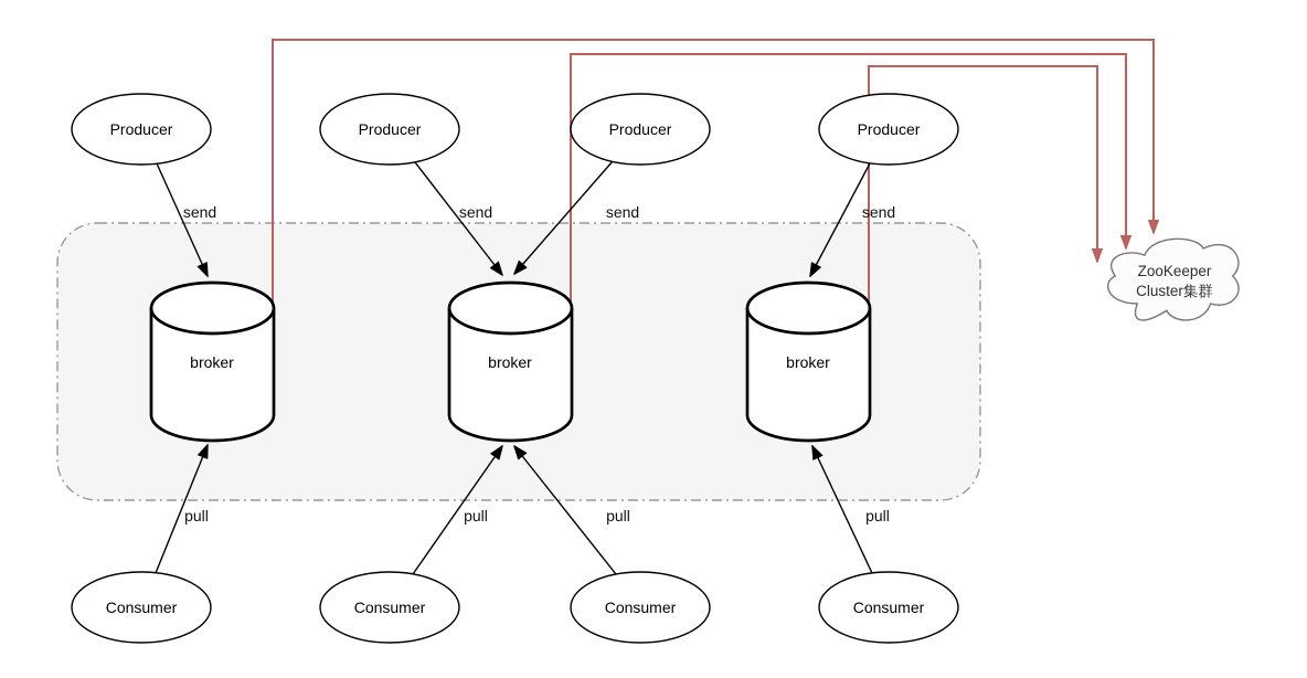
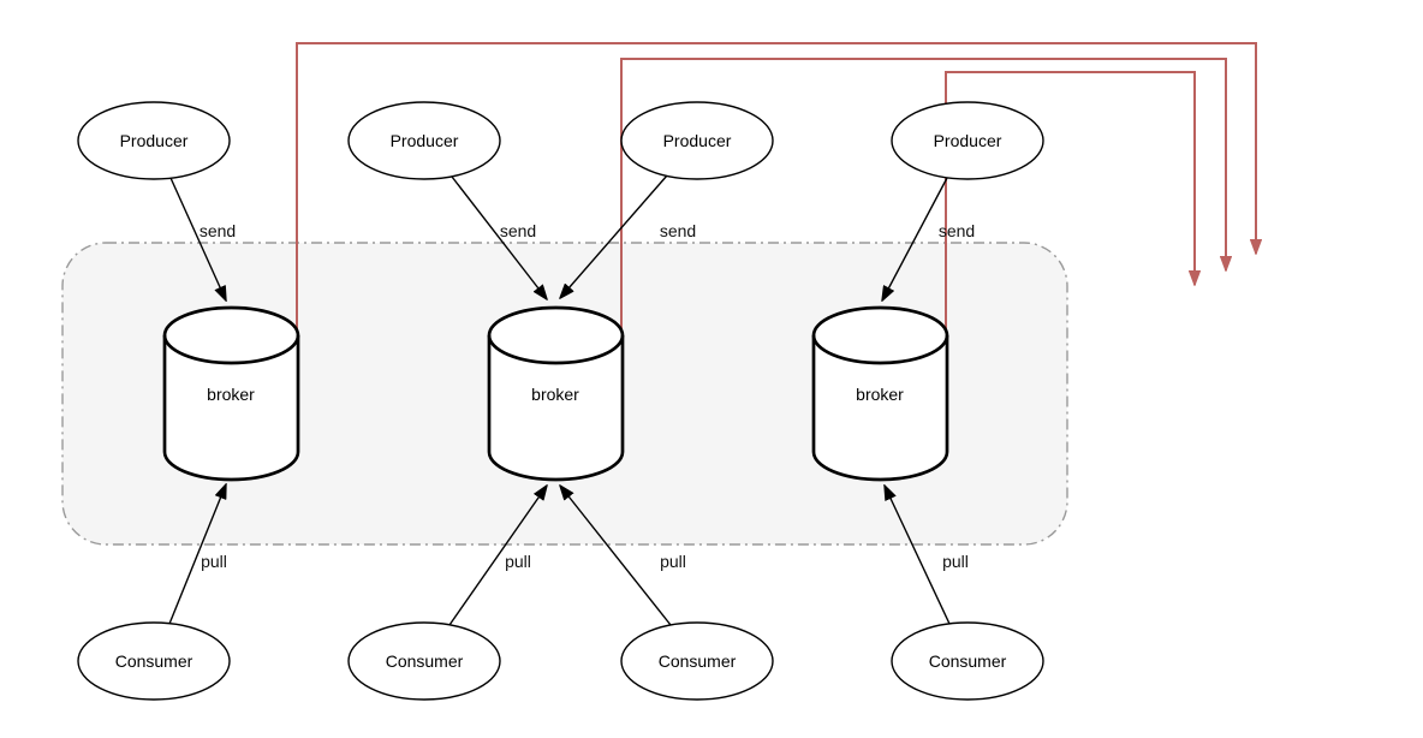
  Producer
  Producer
  Producer
  Producer
  Consumer
  Consumer
  Consumer
  Consumer
  broker
  broker
  broker
  send
  send
  send
  send
  pull
  pull
  pull
  pull
- ZooKeeper
- Cluster集群
